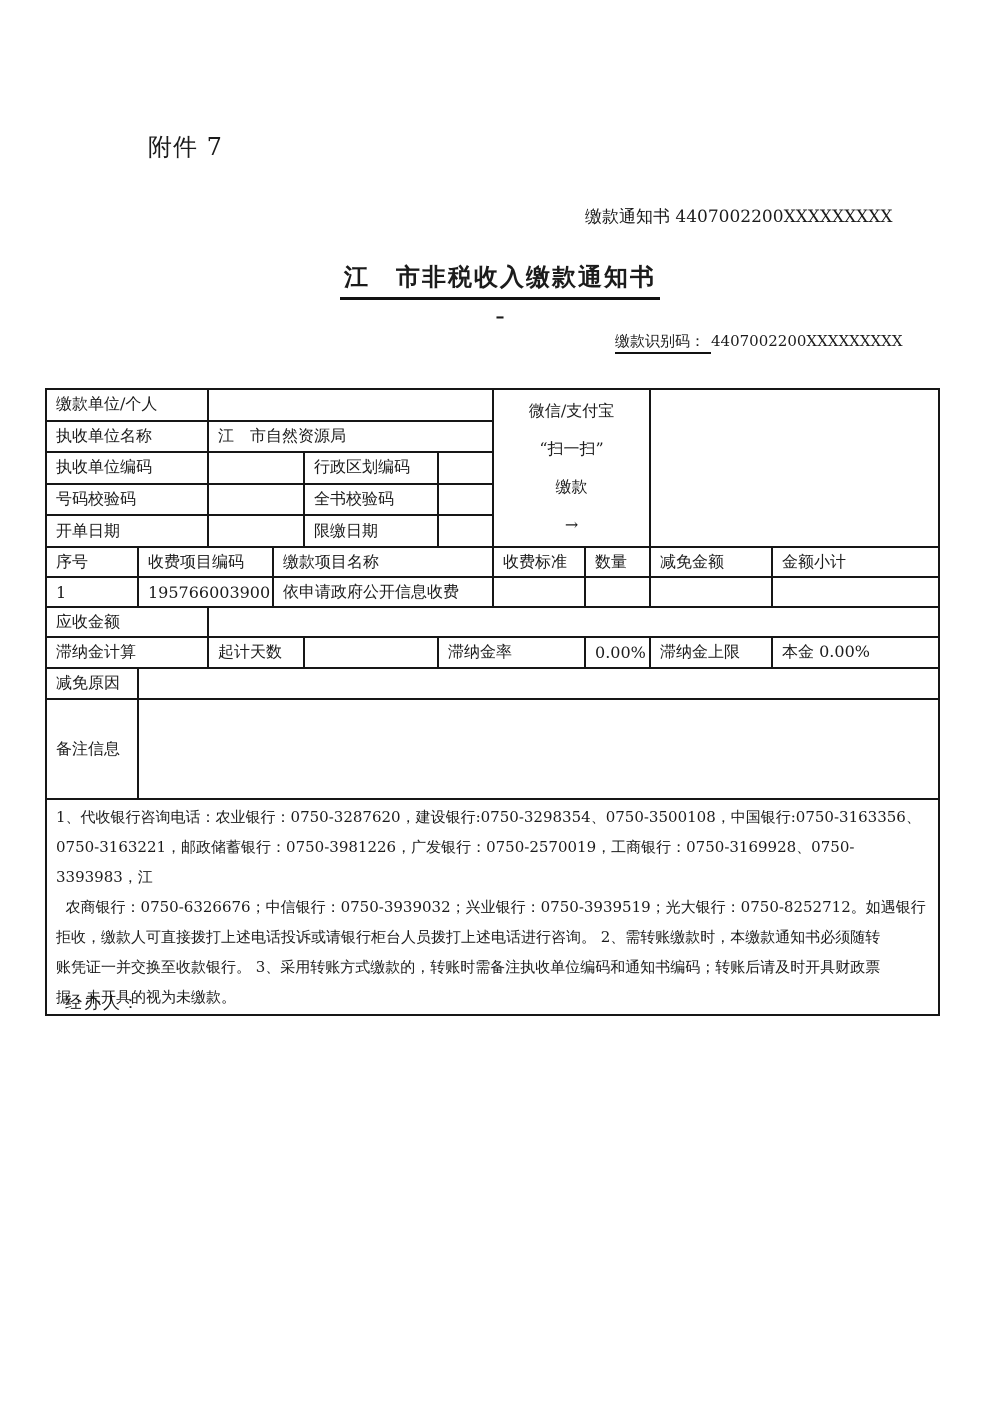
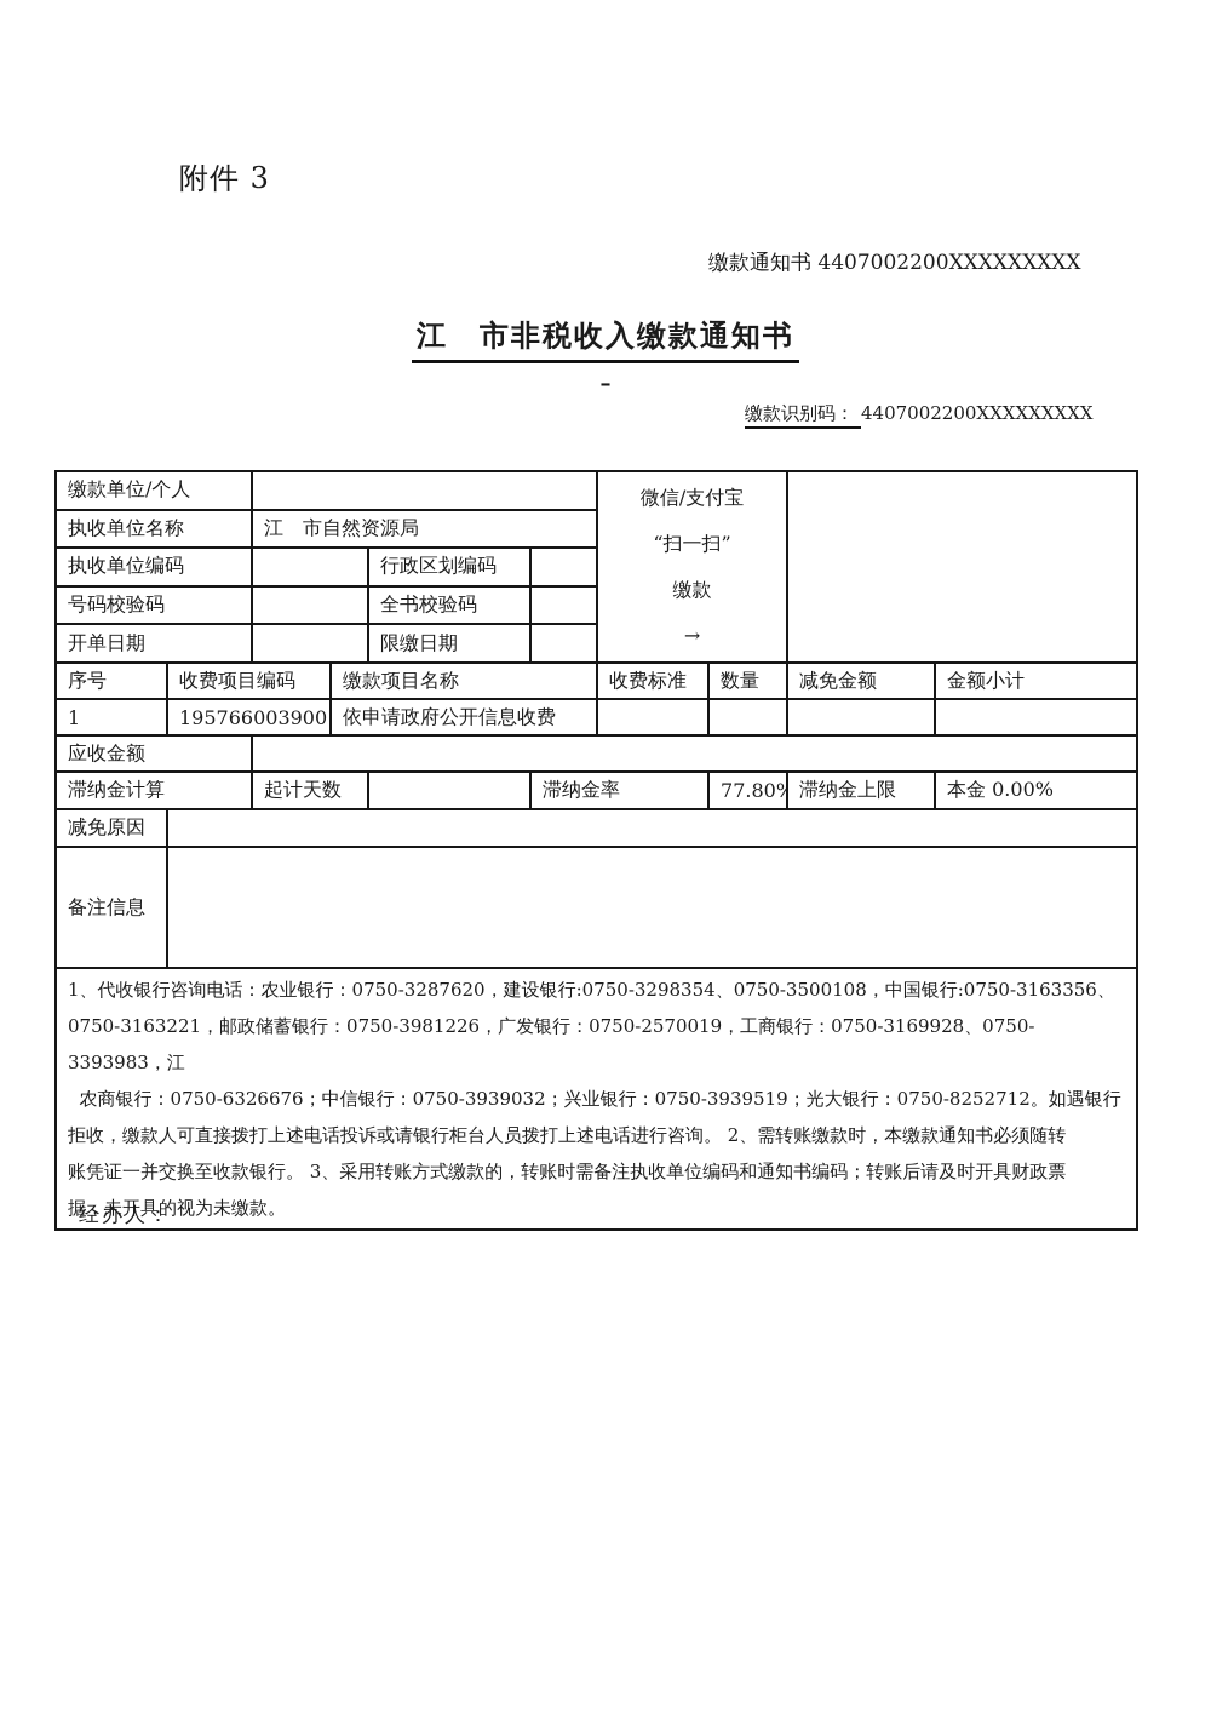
- 附件 7
+ 附件 3
  缴款通知书 4407002200XXXXXXXXX
  江 市非税收入缴款通知书
  –
  缴款识别码： 4407002200XXXXXXXXX
  缴款单位/个人		微信/支付宝 “扫一扫” 缴款 →
  执收单位名称	江 市自然资源局
  执收单位编码		行政区划编码
  号码校验码		全书校验码
  开单日期		限缴日期
  序号	收费项目编码	缴款项目名称	收费标准	数量	减免金额	金额小计
  1	195766003900	依申请政府公开信息收费
  应收金额
- 滞纳金计算	起计天数		滞纳金率	0.00%	滞纳金上限	本金 0.00%
+ 滞纳金计算	起计天数		滞纳金率	77.80%	滞纳金上限	本金 0.00%
  减免原因
  备注信息
  1、代收银行咨询电话：农业银行：0750-3287620，建设银行:0750-3298354、0750-3500108，中国银行:0750-3163356、 0750-3163221，邮政储蓄银行：0750-3981226，广发银行：0750-2570019，工商银行：0750-3169928、0750-3393983，江 农商银行：0750-6326676；中信银行：0750-3939032；兴业银行：0750-3939519；光大银行：0750-8252712。如遇银行 拒收，缴款人可直接拨打上述电话投诉或请银行柜台人员拨打上述电话进行咨询。 2、需转账缴款时，本缴款通知书必须随转 账凭证一并交换至收款银行。 3、采用转账方式缴款的，转账时需备注执收单位编码和通知书编码；转账后请及时开具财政票 据，未开具的视为未缴款。
  经办人：
